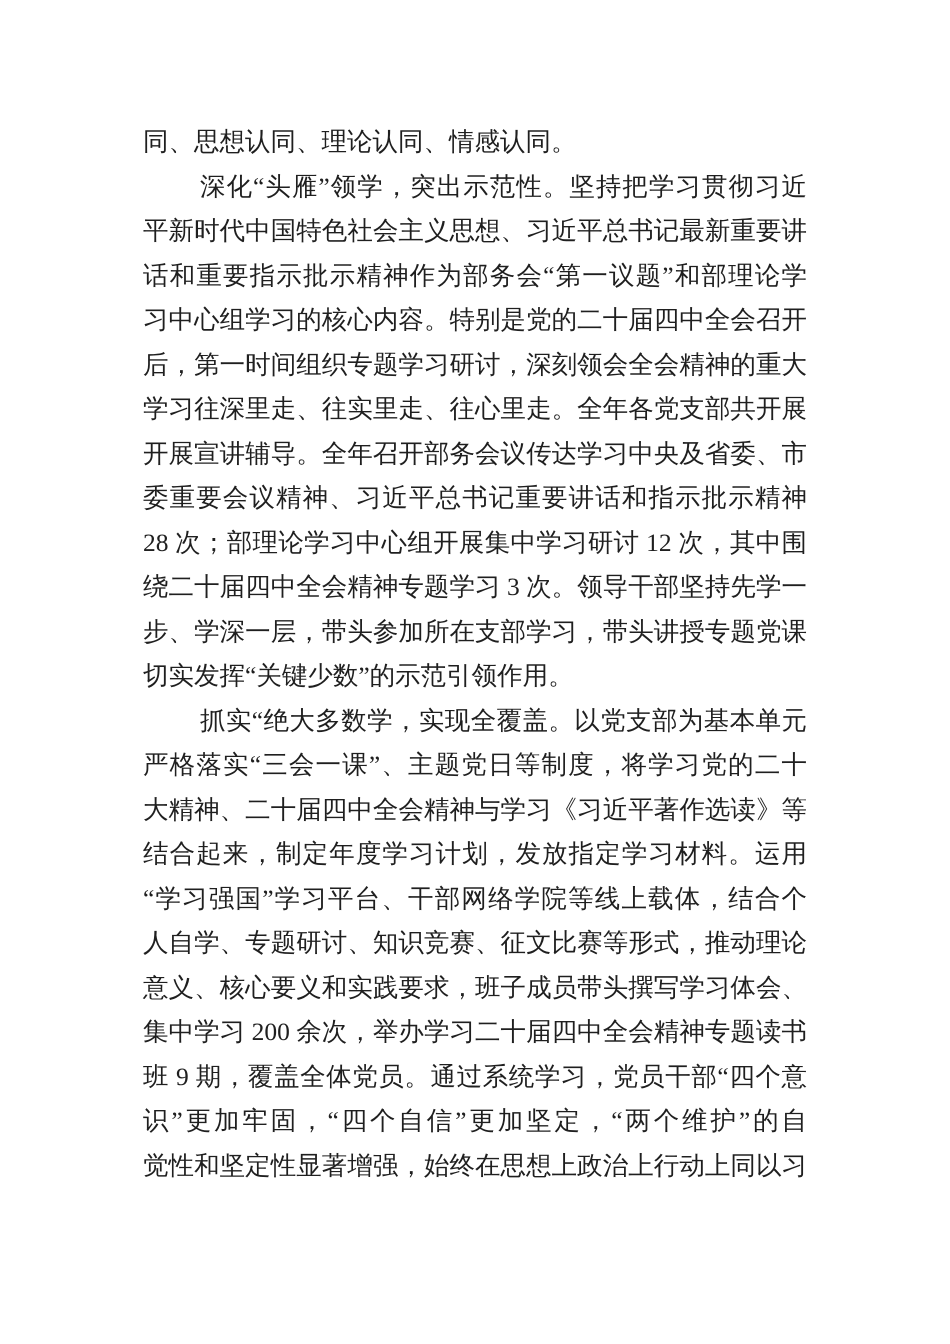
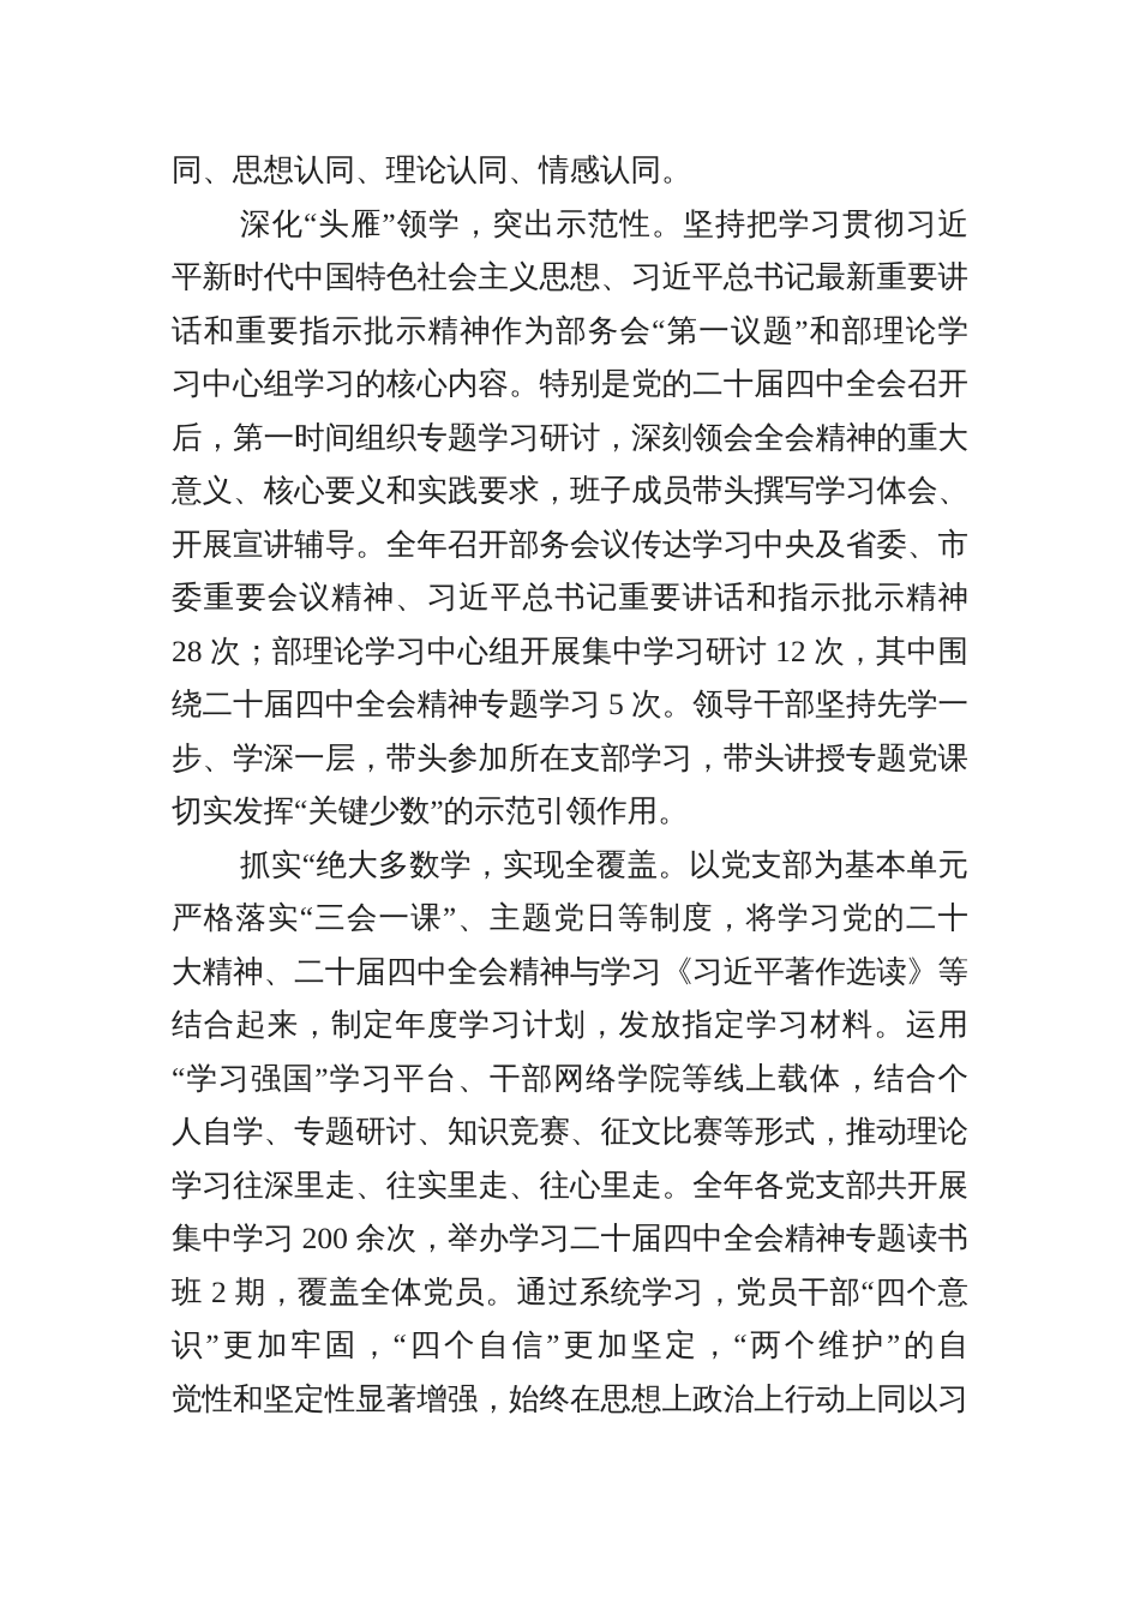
  同、思想认同、理论认同、情感认同。
  深化“头雁”领学，突出示范性。坚持把学习贯彻习近
  平新时代中国特色社会主义思想、习近平总书记最新重要讲
  话和重要指示批示精神作为部务会“第一议题”和部理论学
  习中心组学习的核心内容。特别是党的二十届四中全会召开
  后，第一时间组织专题学习研讨，深刻领会全会精神的重大
- 学习往深里走、往实里走、往心里走。全年各党支部共开展
+ 意义、核心要义和实践要求，班子成员带头撰写学习体会、
  开展宣讲辅导。全年召开部务会议传达学习中央及省委、市
  委重要会议精神、习近平总书记重要讲话和指示批示精神
  28 次；部理论学习中心组开展集中学习研讨 12 次，其中围
- 绕二十届四中全会精神专题学习 3 次。领导干部坚持先学一
+ 绕二十届四中全会精神专题学习 5 次。领导干部坚持先学一
  步、学深一层，带头参加所在支部学习，带头讲授专题党课
  切实发挥“关键少数”的示范引领作用。
  抓实“绝大多数学，实现全覆盖。以党支部为基本单元
  严格落实“三会一课”、主题党日等制度，将学习党的二十
  大精神、二十届四中全会精神与学习《习近平著作选读》等
  结合起来，制定年度学习计划，发放指定学习材料。运用
  “学习强国”学习平台、干部网络学院等线上载体，结合个
  人自学、专题研讨、知识竞赛、征文比赛等形式，推动理论
- 意义、核心要义和实践要求，班子成员带头撰写学习体会、
+ 学习往深里走、往实里走、往心里走。全年各党支部共开展
  集中学习 200 余次，举办学习二十届四中全会精神专题读书
- 班 9 期，覆盖全体党员。通过系统学习，党员干部“四个意
+ 班 2 期，覆盖全体党员。通过系统学习，党员干部“四个意
  识”更加牢固，“四个自信”更加坚定，“两个维护”的自
  觉性和坚定性显著增强，始终在思想上政治上行动上同以习
